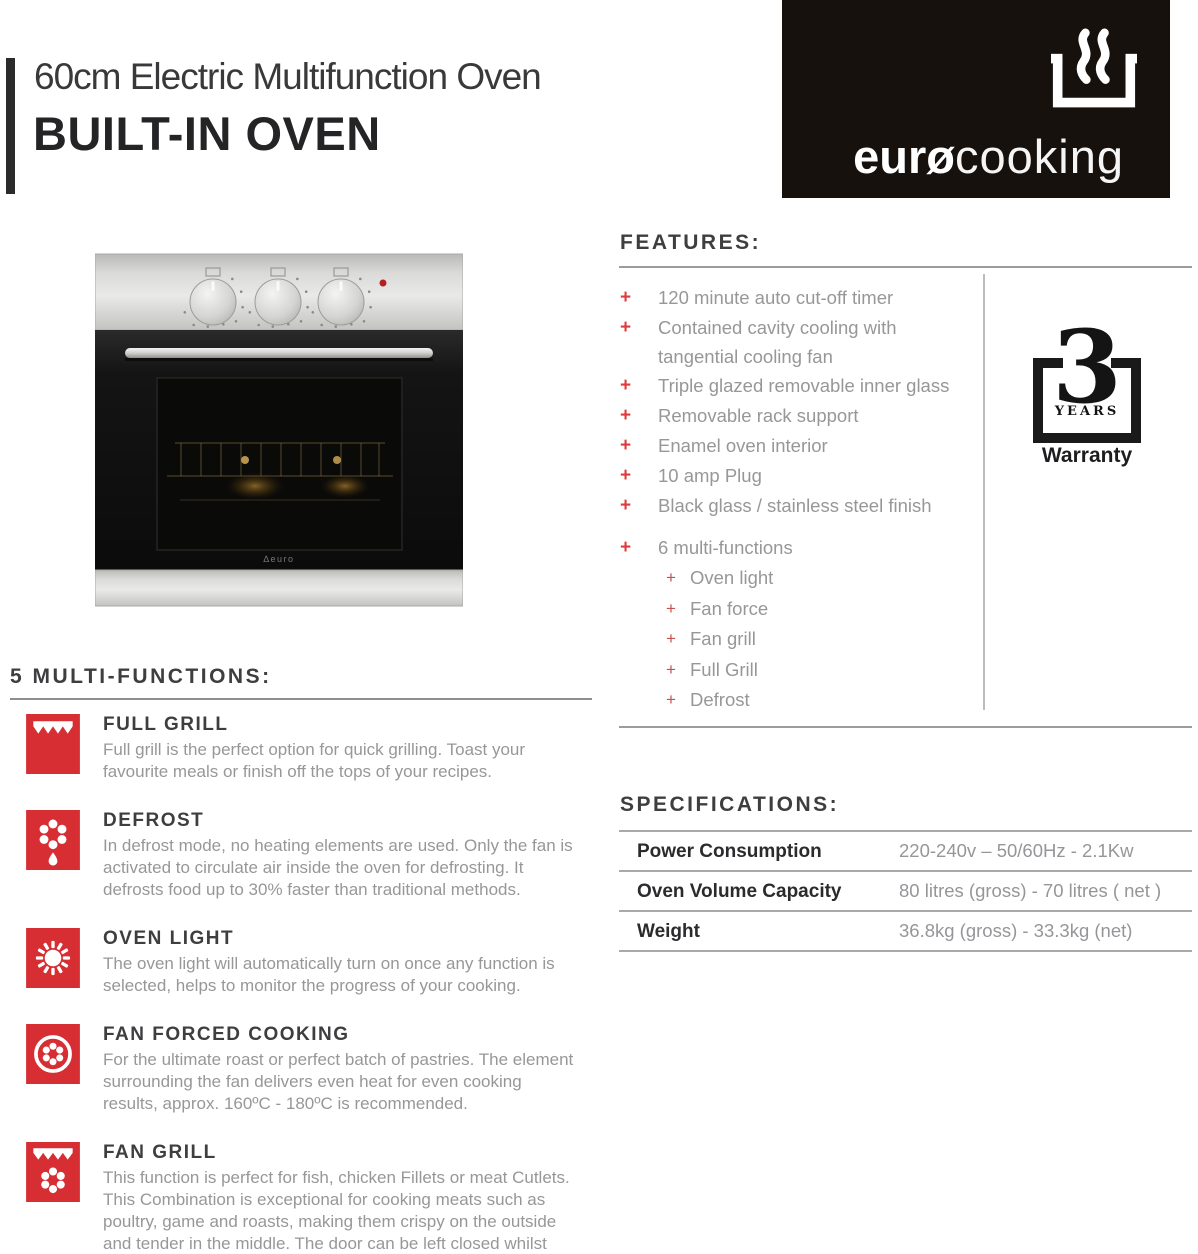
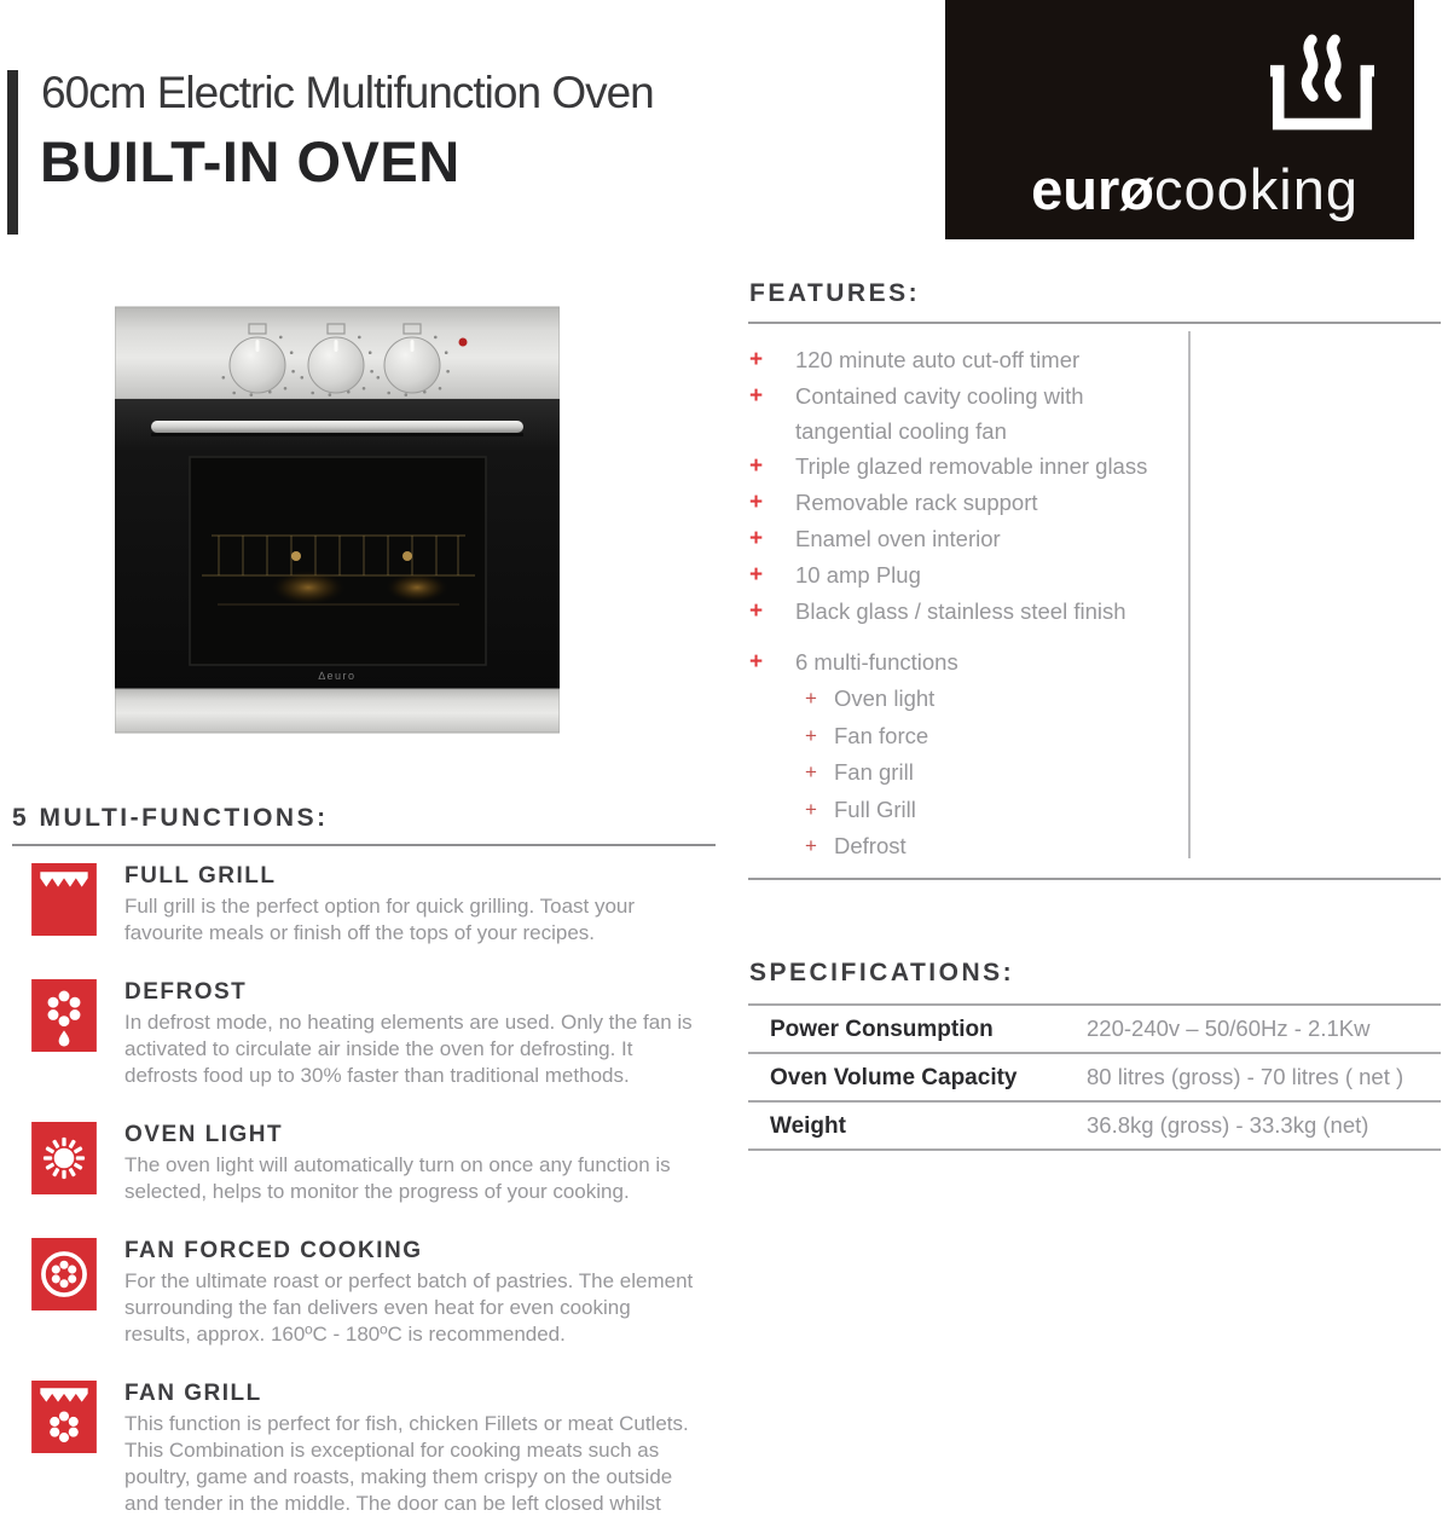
  60cm Electric Multifunction Oven
  BUILT-IN OVEN
  eurøcooking
  ∆euro
  FEATURES:
  +
  120 minute auto cut-off timer
  +
  Contained cavity cooling with tangential cooling fan
  +
  Triple glazed removable inner glass
  +
  Removable rack support
  +
  Enamel oven interior
  +
  10 amp Plug
  +
  Black glass / stainless steel finish
  +
  6 multi-functions
  +
  Oven light
  +
  Fan force
  +
  Fan grill
  +
  Full Grill
  +
  Defrost
- 3
- YEARS
- Warranty
  SPECIFICATIONS:
  Power Consumption
  220-240v – 50/60Hz - 2.1Kw
  Oven Volume Capacity
  80 litres (gross) - 70 litres ( net )
  Weight
  36.8kg (gross) - 33.3kg (net)
  5 MULTI-FUNCTIONS:
  FULL GRILL
  Full grill is the perfect option for quick grilling. Toast your favourite meals or finish off the tops of your recipes.
  DEFROST
  In defrost mode, no heating elements are used. Only the fan is activated to circulate air inside the oven for defrosting. It defrosts food up to 30% faster than traditional methods.
  OVEN LIGHT
  The oven light will automatically turn on once any function is selected, helps to monitor the progress of your cooking.
  FAN FORCED COOKING
  For the ultimate roast or perfect batch of pastries. The element surrounding the fan delivers even heat for even cooking results, approx. 160ºC - 180ºC is recommended.
  FAN GRILL
  This function is perfect for fish, chicken Fillets or meat Cutlets.
  This Combination is exceptional for cooking meats such as poultry, game and roasts, making them crispy on the outside and tender in the middle. The door can be left closed whilst
